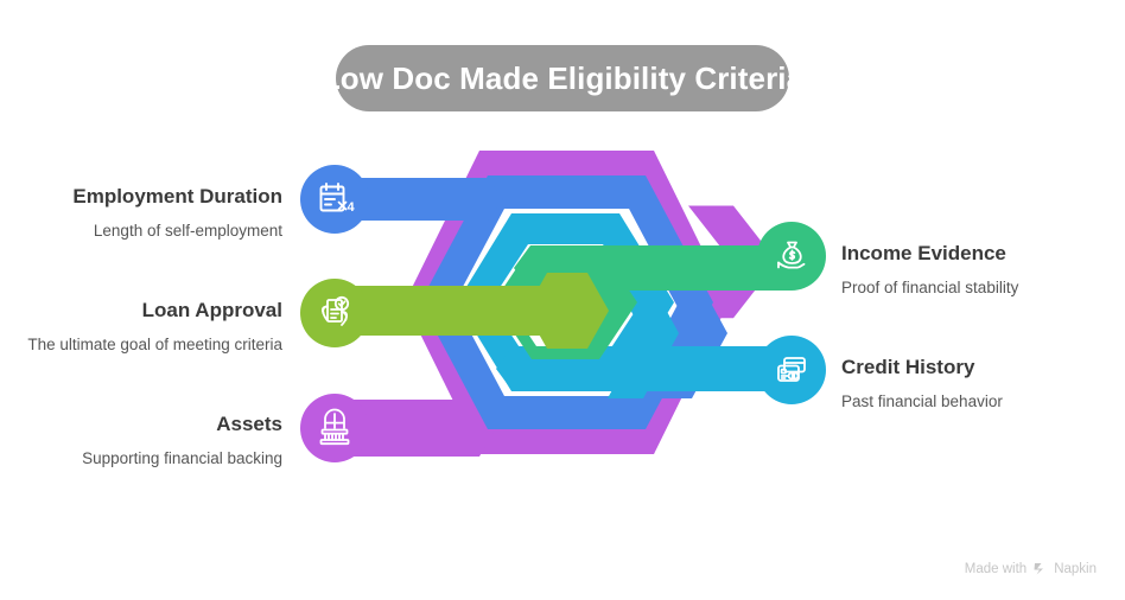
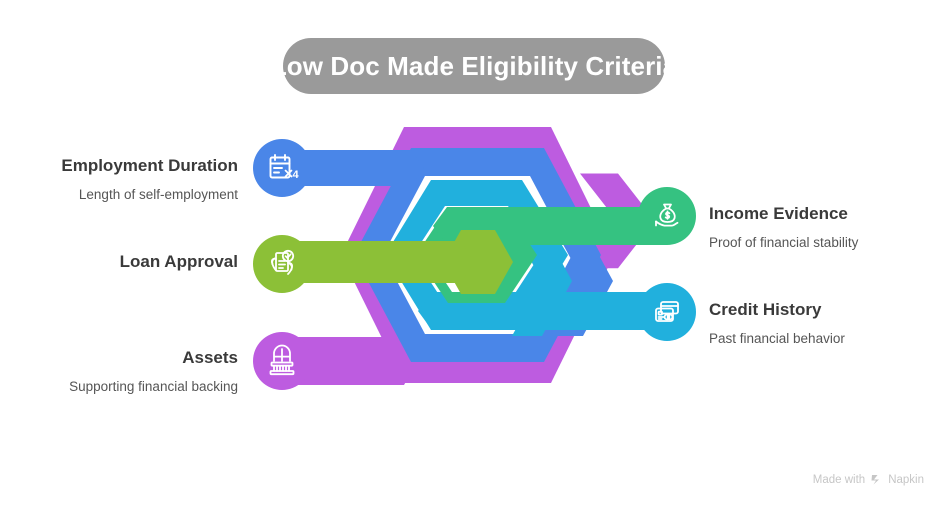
  Low Doc Made Eligibility Criteria
  4
  Employment Duration
  Length of self-employment
  Loan Approval
- The ultimate goal of meeting criteria
  Assets
  Supporting financial backing
  Income Evidence
  Proof of financial stability
  Credit History
  Past financial behavior
  Made with
  Napkin
